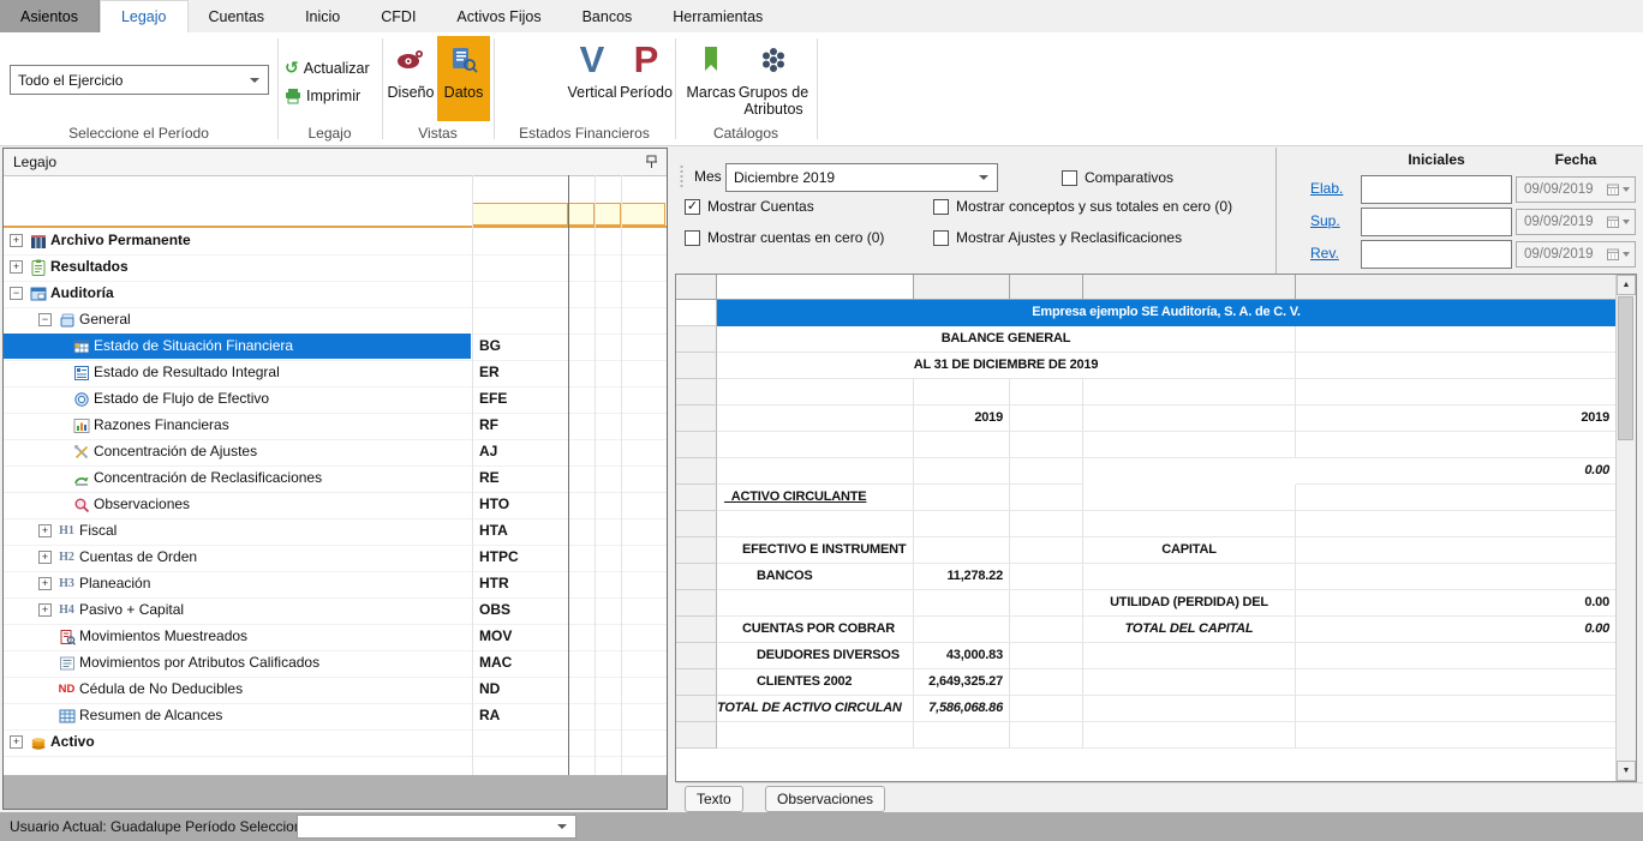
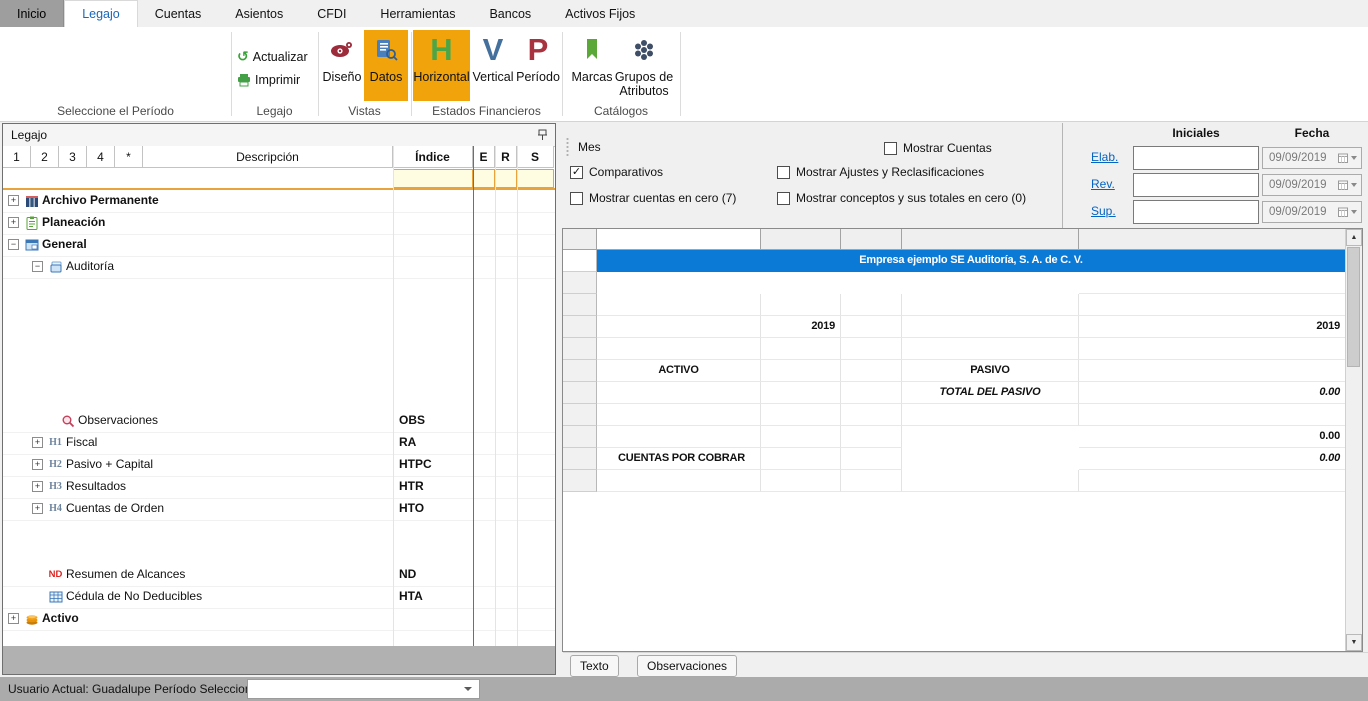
- Asientos
+ Inicio
  Legajo
  Cuentas
- Inicio
+ Asientos
  CFDI
- Activos Fijos
+ Herramientas
  Bancos
- Herramientas
+ Activos Fijos
- Todo el Ejercicio
  Seleccione el Período
  ↺
  Actualizar
  Imprimir
  Legajo
  Diseño
  Datos
  Vistas
+ H
+ Horizontal
  V
  Vertical
  P
  Período
  Estados Financieros
  Marcas
  Grupos de Atributos
  Catálogos
  Legajo
+ 1
+ 2
+ 3
+ 4
+ *
+ Descripción
+ Índice
+ E
+ R
+ S
  +
  Archivo Permanente
  +
- Resultados
+ Planeación
  −
- Auditoría
+ General
  −
- General
+ Auditoría
- Estado de Situación Financiera
- BG
- Estado de Resultado Integral
- ER
- Estado de Flujo de Efectivo
- EFE
- Razones Financieras
- RF
- Concentración de Ajustes
- AJ
- Concentración de Reclasificaciones
- RE
  Observaciones
- HTO
+ OBS
  +
  H1
  Fiscal
- HTA
+ RA
  +
  H2
- Cuentas de Orden
+ Pasivo + Capital
  HTPC
  +
  H3
- Planeación
+ Resultados
  HTR
  +
  H4
- Pasivo + Capital
+ Cuentas de Orden
- OBS
+ HTO
- Movimientos Muestreados
- MOV
- Movimientos por Atributos Calificados
- MAC
  ND
- Cédula de No Deducibles
+ Resumen de Alcances
  ND
- Resumen de Alcances
+ Cédula de No Deducibles
- RA
+ HTA
  +
  Activo
  Mes
- Diciembre 2019
- Comparativos
+ Mostrar Cuentas
  ✓
- Mostrar Cuentas
+ Comparativos
- Mostrar conceptos y sus totales en cero (0)
+ Mostrar Ajustes y Reclasificaciones
- Mostrar cuentas en cero (0)
+ Mostrar cuentas en cero (7)
- Mostrar Ajustes y Reclasificaciones
+ Mostrar conceptos y sus totales en cero (0)
  Iniciales
  Fecha
  Elab.
  09/09/2019
- Sup.
+ Rev.
  09/09/2019
- Rev.
+ Sup.
  09/09/2019
  Empresa ejemplo SE Auditoría, S. A. de C. V.
- BALANCE GENERAL
- AL 31 DE DICIEMBRE DE 2019
  2019
  2019
+ ACTIVO
+ PASIVO
+ TOTAL DEL PASIVO
  0.00
- ACTIVO CIRCULANTE
- EFECTIVO E INSTRUMENT
- CAPITAL
- BANCOS
- 11,278.22
- UTILIDAD (PERDIDA) DEL
  0.00
  CUENTAS POR COBRAR
- TOTAL DEL CAPITAL
  0.00
- DEUDORES DIVERSOS
- 43,000.83
- CLIENTES 2002
- 2,649,325.27
- TOTAL DE ACTIVO CIRCULAN
- 7,586,068.86
  Texto
  Observaciones
  Usuario Actual: Guadalupe Período Seleccio
